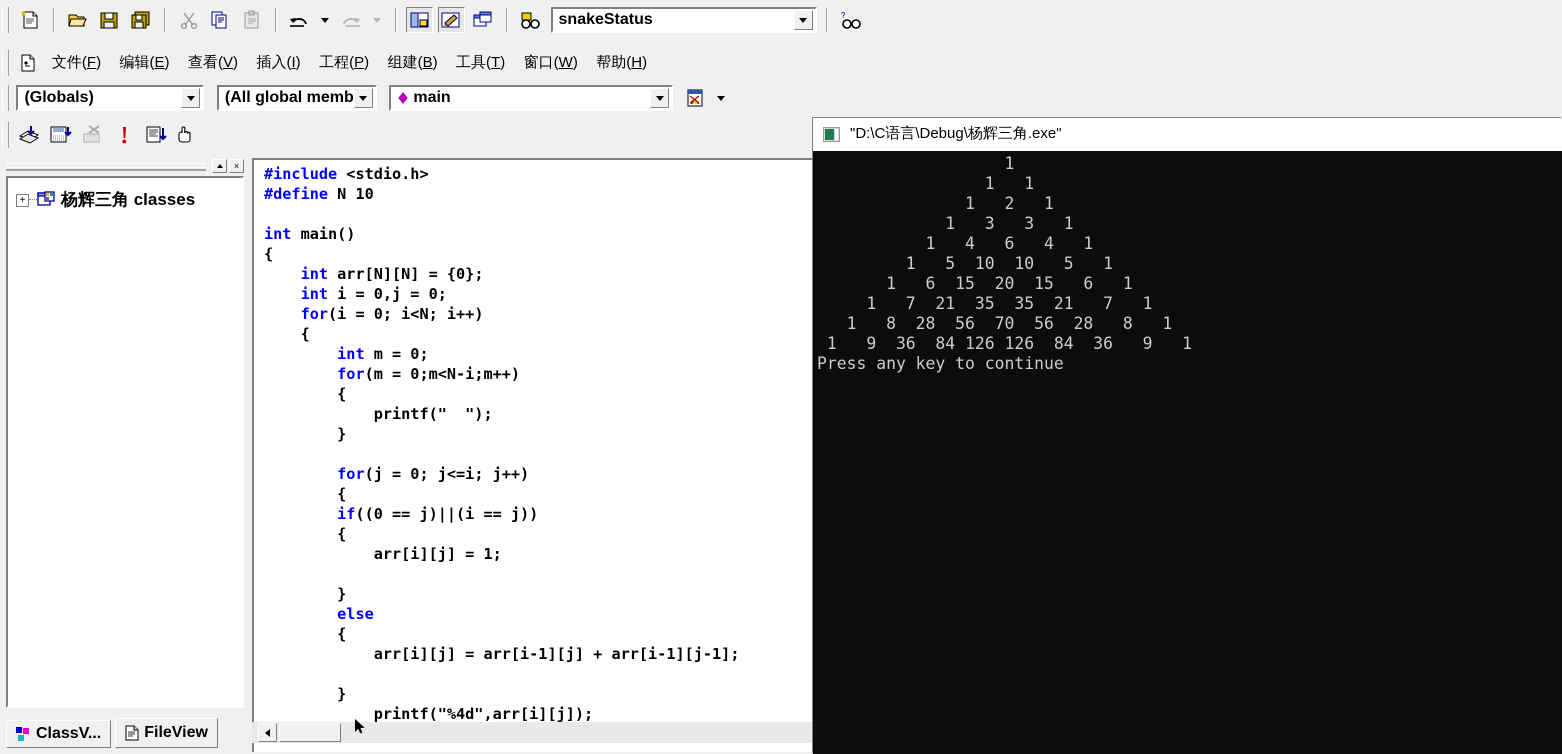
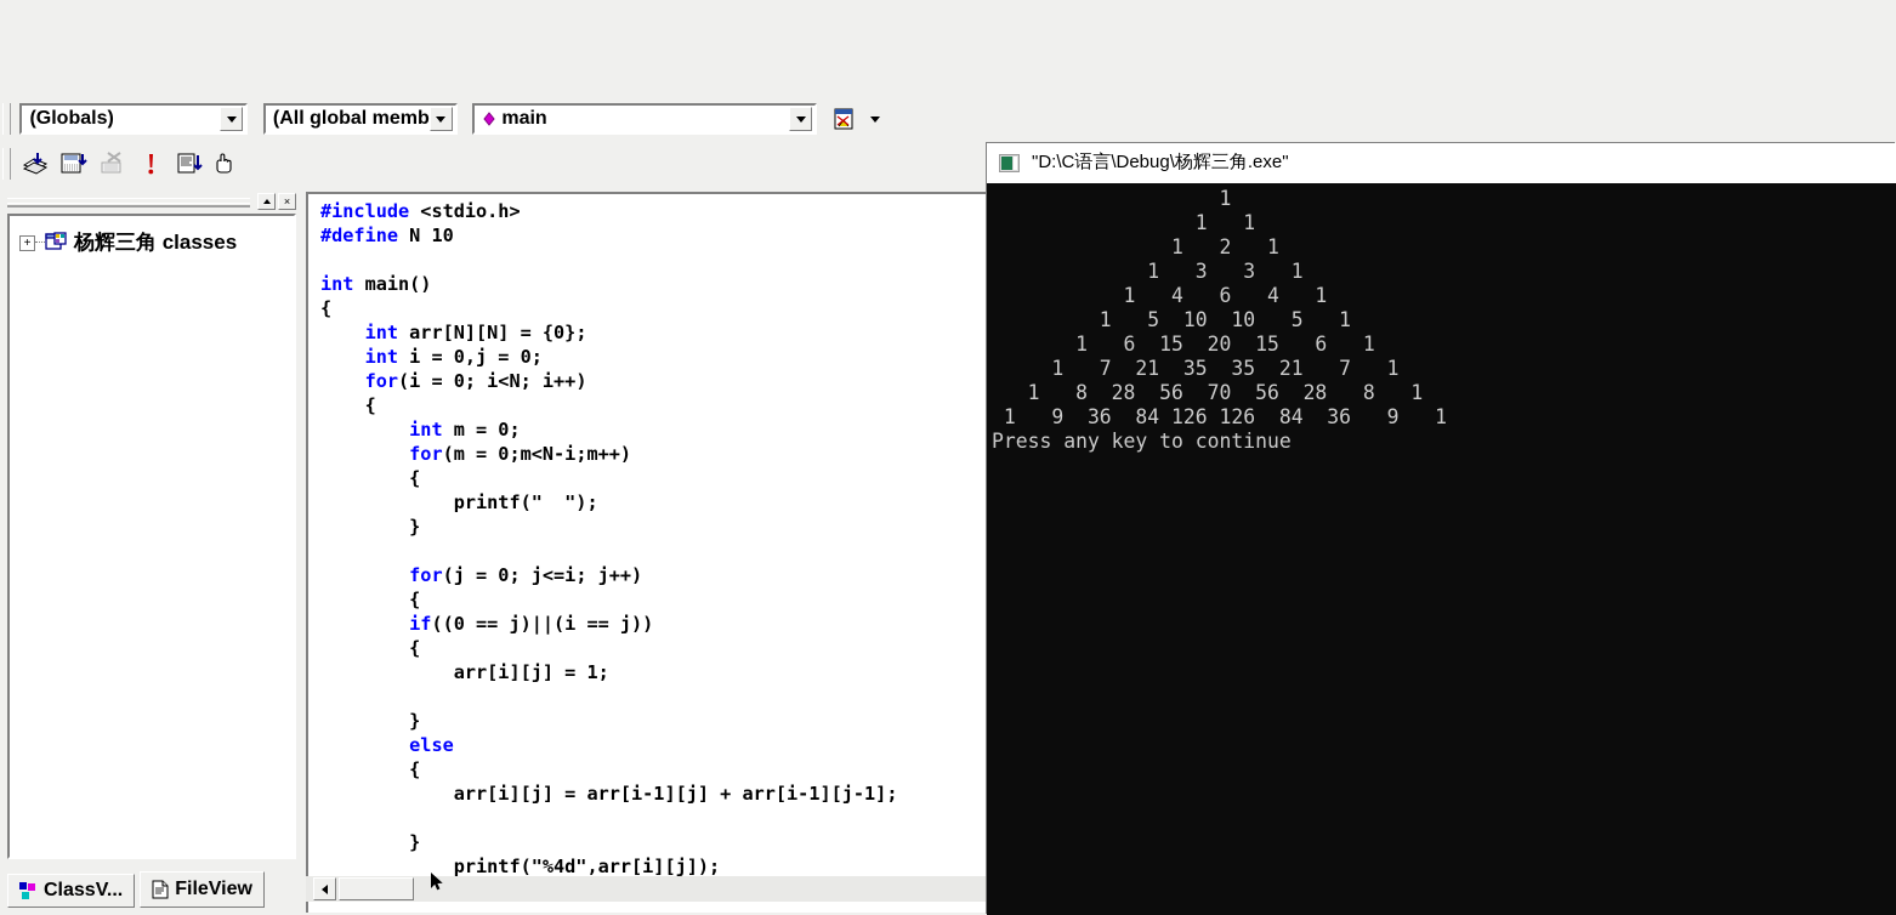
- snakeStatus
- ?
- 文件(F) 编辑(E) 查看(V) 插入(I) 工程(P) 组建(B) 工具(T) 窗口(W) 帮助(H)
  (Globals)
  (All global memb
  main
  ×
  +
  杨辉三角 classes
  ClassV...
  FileView
  #include <stdio.h>
  #define N 10
  int main()
  {
  int arr[N][N] = {0};
  int i = 0,j = 0;
  for(i = 0; i<N; i++)
  {
  int m = 0;
  for(m = 0;m<N-i;m++)
  {
  printf(" ");
  }
  for(j = 0; j<=i; j++)
  {
  if((0 == j)||(i == j))
  {
  arr[i][j] = 1;
  }
  else
  {
  arr[i][j] = arr[i-1][j] + arr[i-1][j-1];
  }
  printf("%4d",arr[i][j]);
  "D:\C语言\Debug\杨辉三角.exe"
  1
  1 1
  1 2 1
  1 3 3 1
  1 4 6 4 1
  1 5 10 10 5 1
  1 6 15 20 15 6 1
  1 7 21 35 35 21 7 1
  1 8 28 56 70 56 28 8 1
  1 9 36 84 126 126 84 36 9 1
  Press any key to continue
